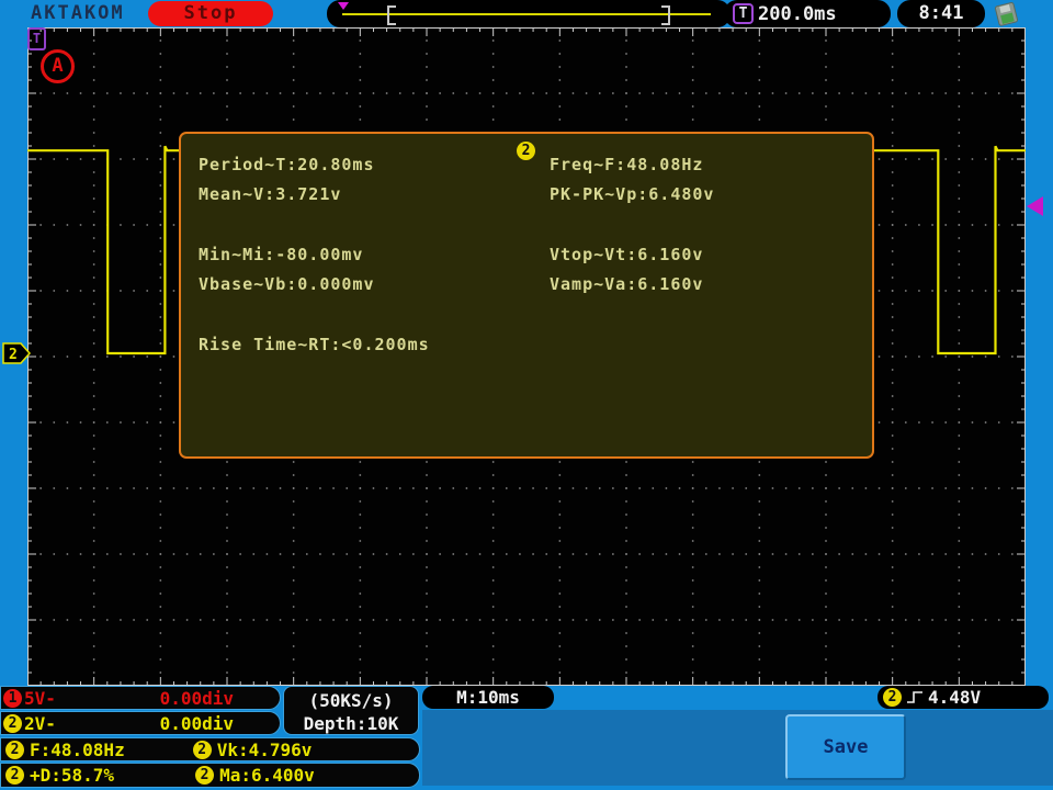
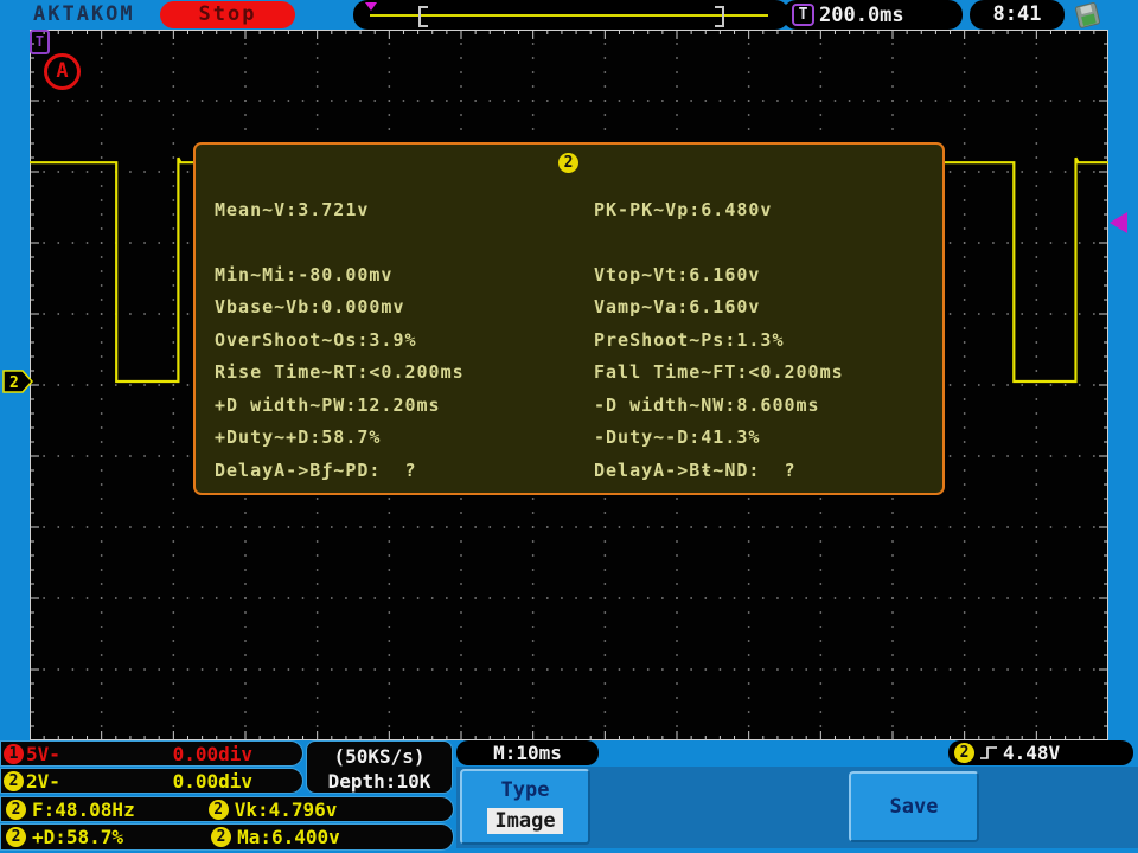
  AKTAKOM
  Stop
  T
  200.0ms
  8:41
  T
  A
  2
- Period~T:20.80ms
- Freq~F:48.08Hz
  Mean~V:3.721v
  PK-PK~Vp:6.480v
  Min~Mi:-80.00mv
  Vtop~Vt:6.160v
  Vbase~Vb:0.000mv
  Vamp~Va:6.160v
+ OverShoot~Os:3.9%
+ PreShoot~Ps:1.3%
  Rise Time~RT:<0.200ms
+ Fall Time~FT:<0.200ms
+ +D width~PW:12.20ms
+ -D width~NW:8.600ms
+ +Duty~+D:58.7%
+ -Duty~-D:41.3%
+ DelayA->Bƒ~PD: ?
+ DelayA->Bŧ~ND: ?
  2
  1
  5V-
  0.00div
  2
  2V-
  0.00div
  (50KS/s)
  Depth:10K
  M:10ms
  2
  4.48V
  2
  F:48.08Hz
  2
  Vk:4.796v
  2
  +D:58.7%
  2
  Ma:6.400v
+ Type
+ Image
  Save
